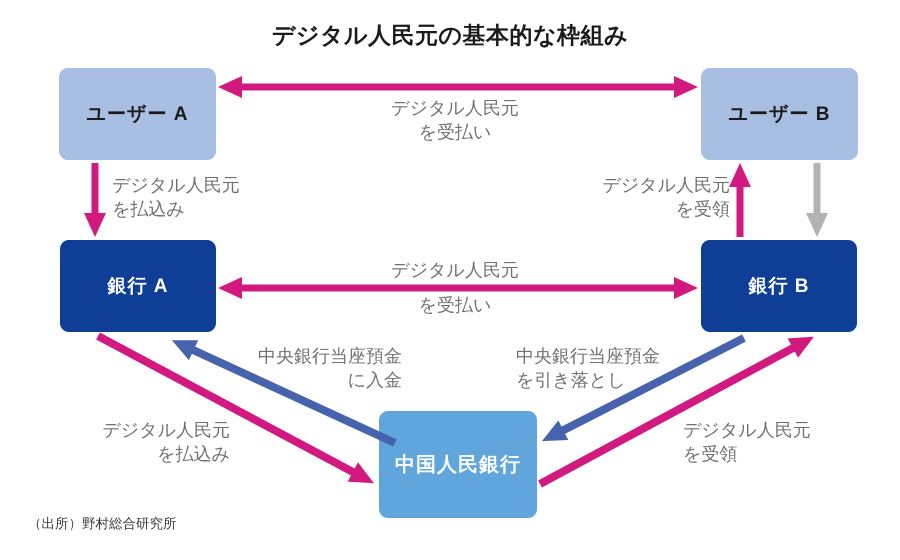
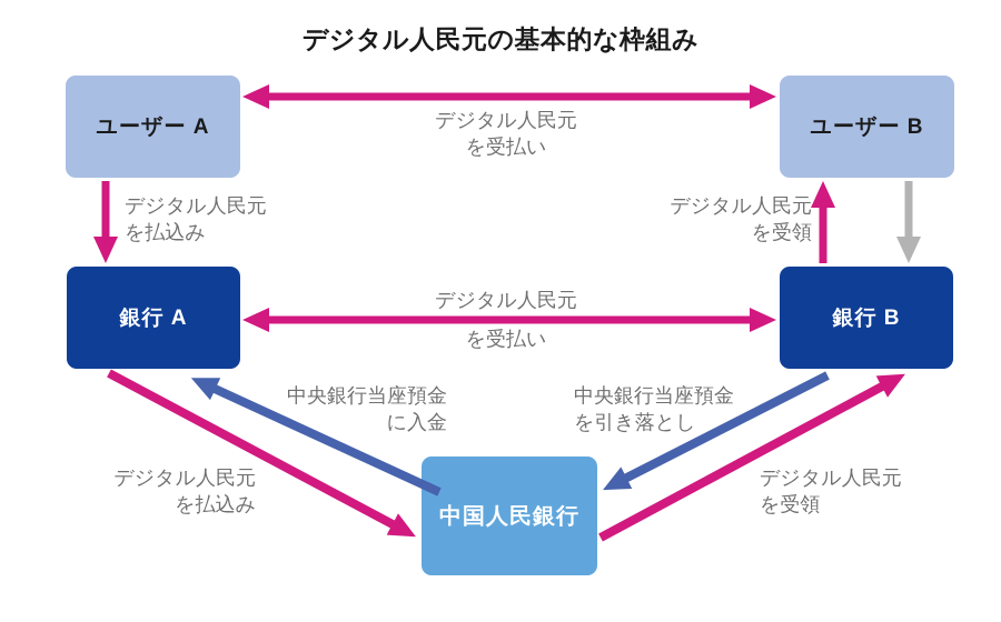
  デジタル人民元の基本的な枠組み
  ユーザー A
  ユーザー B
  銀行 A
  銀行 B
  中国人民銀行
  デジタル人民元
  を受払い
  デジタル人民元
  を払込み
  デジタル人民元
  を受領
  デジタル人民元
  を受払い
  中央銀行当座預金
  に入金
  中央銀行当座預金
  を引き落とし
  デジタル人民元
  を払込み
  デジタル人民元
  を受領
- （出所）野村総合研究所
